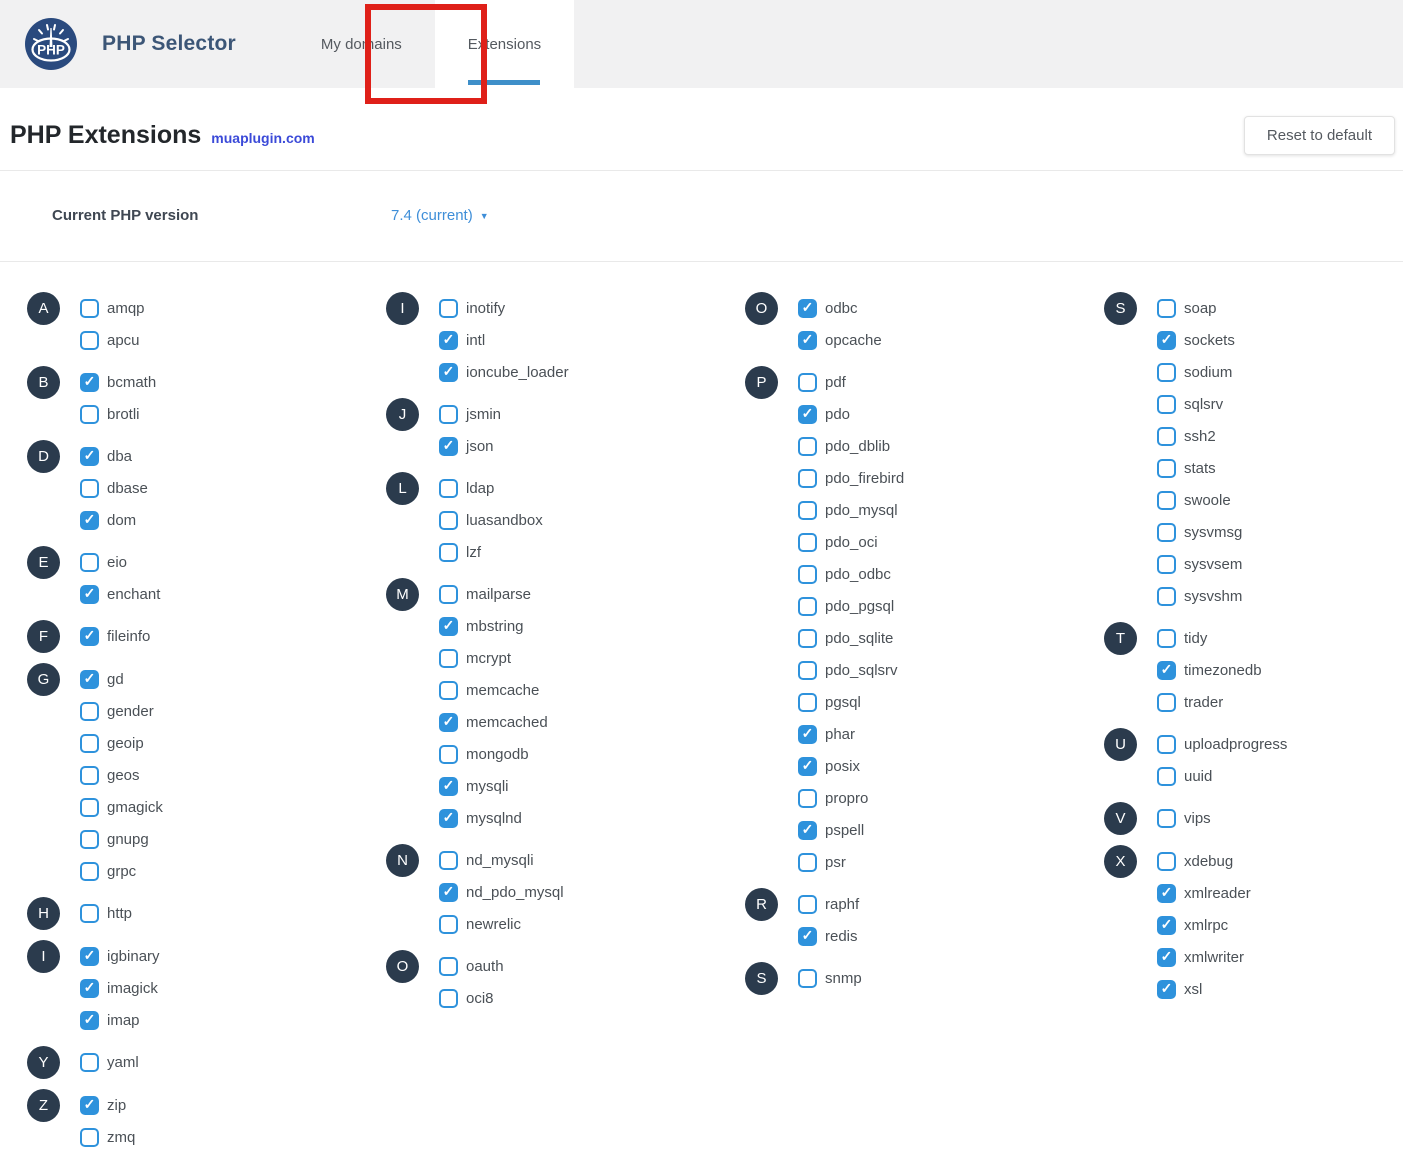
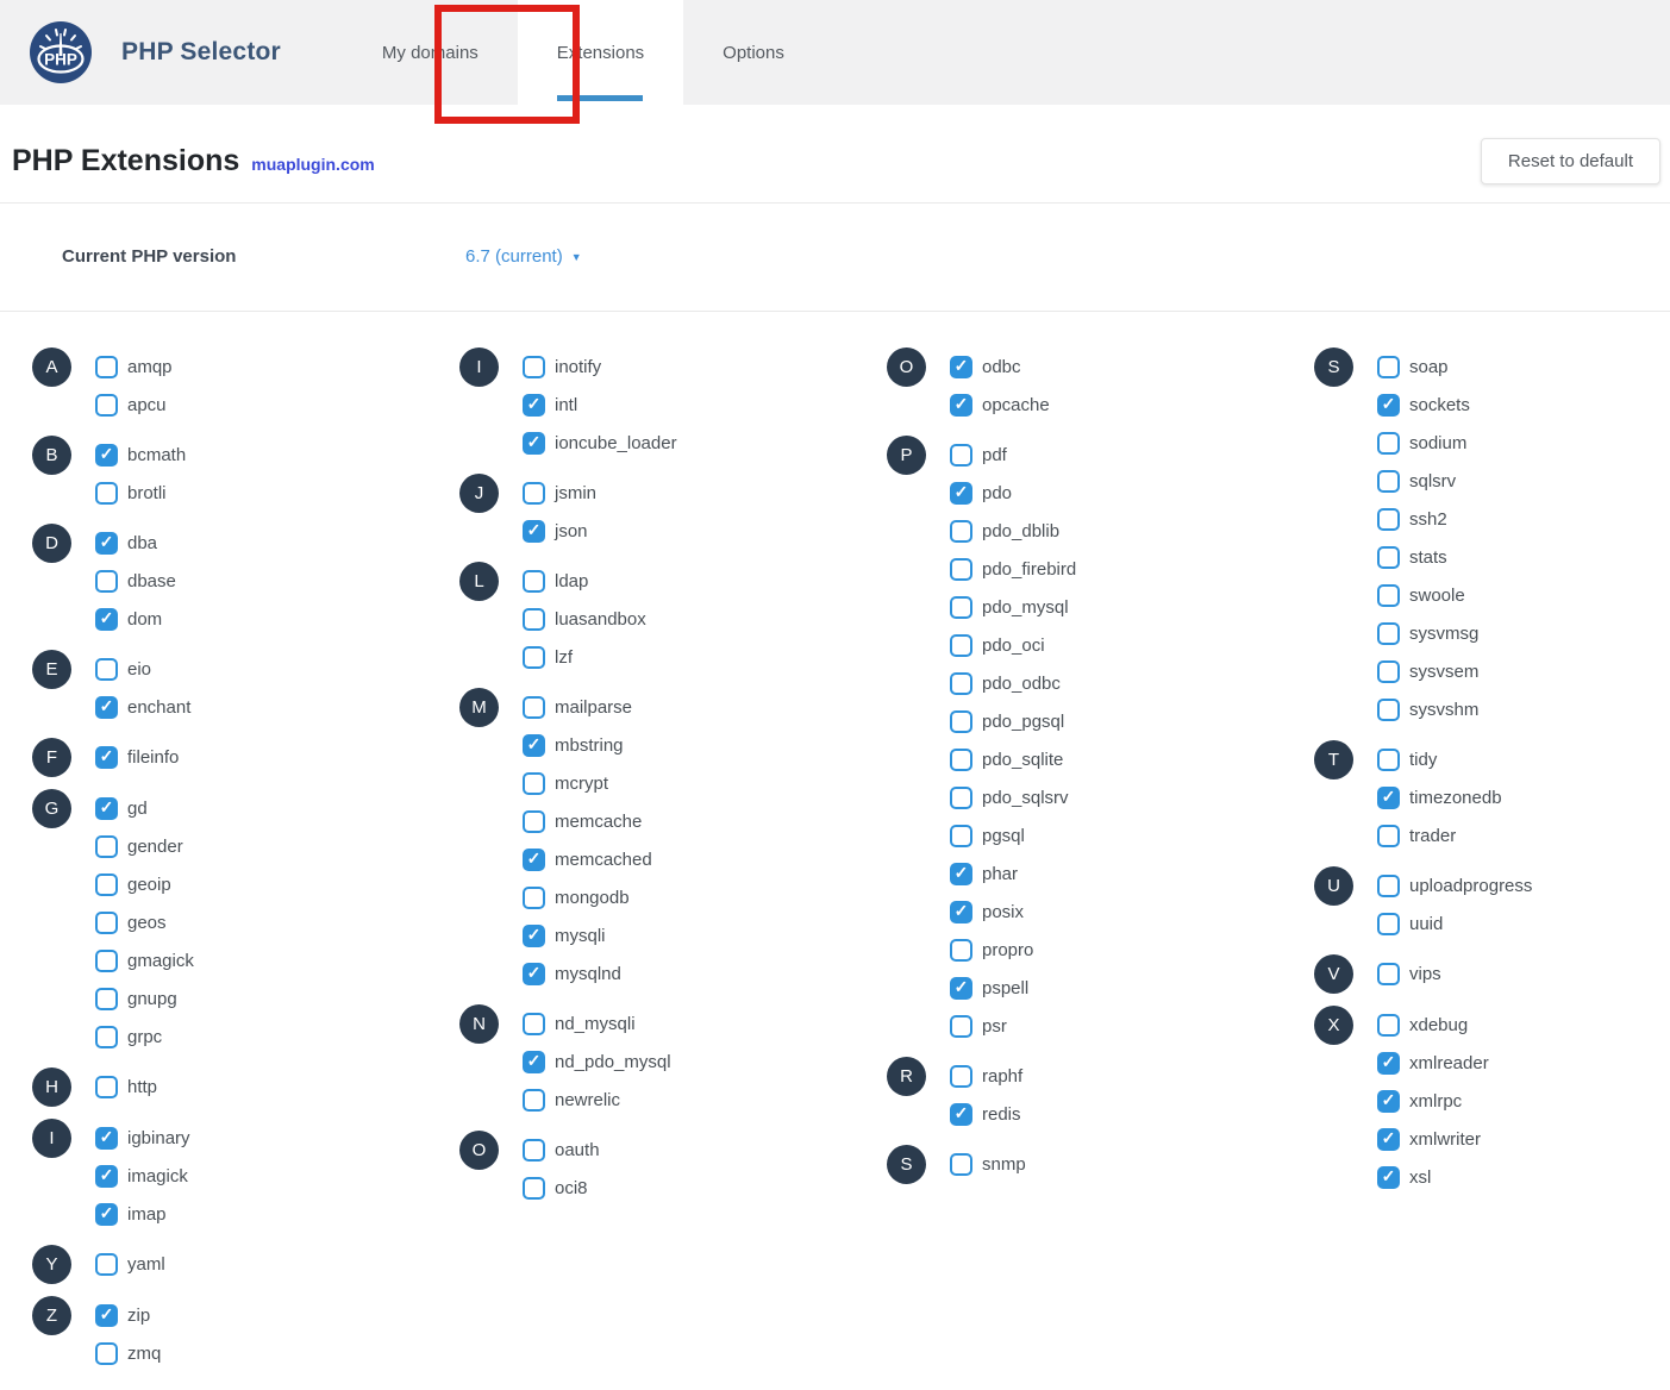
  PHP
  PHP Selector
  My domains
  Extensions
+ Options
  PHP Extensions
  muaplugin.com
  Reset to default
  Current PHP version
- 7.4 (current)
+ 6.7 (current)
  ▼
  A
  amqp
  apcu
  B
  ✓
  bcmath
  brotli
  D
  ✓
  dba
  dbase
  ✓
  dom
  E
  eio
  ✓
  enchant
  F
  ✓
  fileinfo
  G
  ✓
  gd
  gender
  geoip
  geos
  gmagick
  gnupg
  grpc
  H
  http
  I
  ✓
  igbinary
  ✓
  imagick
  ✓
  imap
  Y
  yaml
  Z
  ✓
  zip
  zmq
  I
  inotify
  ✓
  intl
  ✓
  ioncube_loader
  J
  jsmin
  ✓
  json
  L
  ldap
  luasandbox
  lzf
  M
  mailparse
  ✓
  mbstring
  mcrypt
  memcache
  ✓
  memcached
  mongodb
  ✓
  mysqli
  ✓
  mysqlnd
  N
  nd_mysqli
  ✓
  nd_pdo_mysql
  newrelic
  O
  oauth
  oci8
  O
  ✓
  odbc
  ✓
  opcache
  P
  pdf
  ✓
  pdo
  pdo_dblib
  pdo_firebird
  pdo_mysql
  pdo_oci
  pdo_odbc
  pdo_pgsql
  pdo_sqlite
  pdo_sqlsrv
  pgsql
  ✓
  phar
  ✓
  posix
  propro
  ✓
  pspell
  psr
  R
  raphf
  ✓
  redis
  S
  snmp
  S
  soap
  ✓
  sockets
  sodium
  sqlsrv
  ssh2
  stats
  swoole
  sysvmsg
  sysvsem
  sysvshm
  T
  tidy
  ✓
  timezonedb
  trader
  U
  uploadprogress
  uuid
  V
  vips
  X
  xdebug
  ✓
  xmlreader
  ✓
  xmlrpc
  ✓
  xmlwriter
  ✓
  xsl
